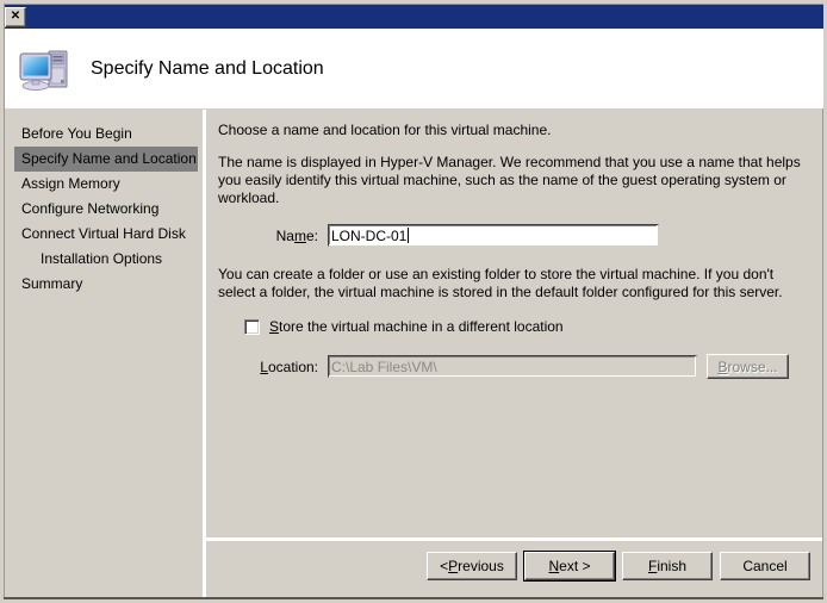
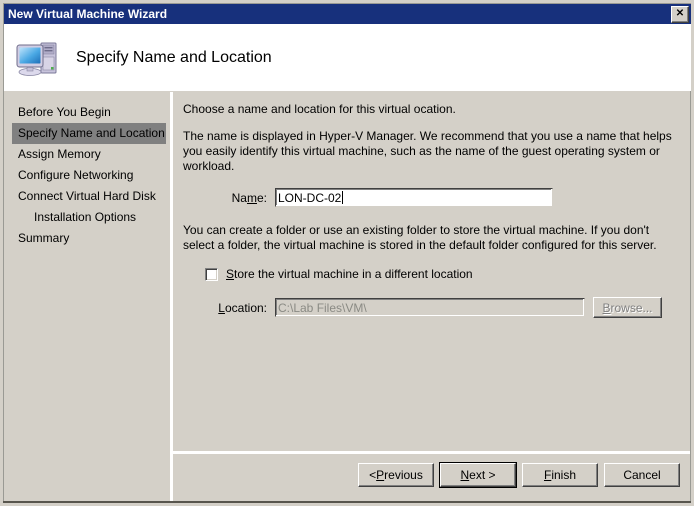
+ New Virtual Machine Wizard
  ✕
  Specify Name and Location
  Before You Begin
  Specify Name and Location
  Assign Memory
  Configure Networking
  Connect Virtual Hard Disk
  Installation Options
  Summary
- Choose a name and location for this virtual machine.
+ Choose a name and location for this virtual ocation.
  The name is displayed in Hyper-V Manager. We recommend that you use a name that helps you easily identify this virtual machine, such as the name of the guest operating system or workload.
  Name:
- LON-DC-01
+ LON-DC-02
  You can create a folder or use an existing folder to store the virtual machine. If you don't select a folder, the virtual machine is stored in the default folder configured for this server.
  Store the virtual machine in a different location
  Location:
  C:\Lab Files\VM\
  B
  rowse...
  <
  P
  revious
  N
  ext >
  F
  inish
  Cancel
